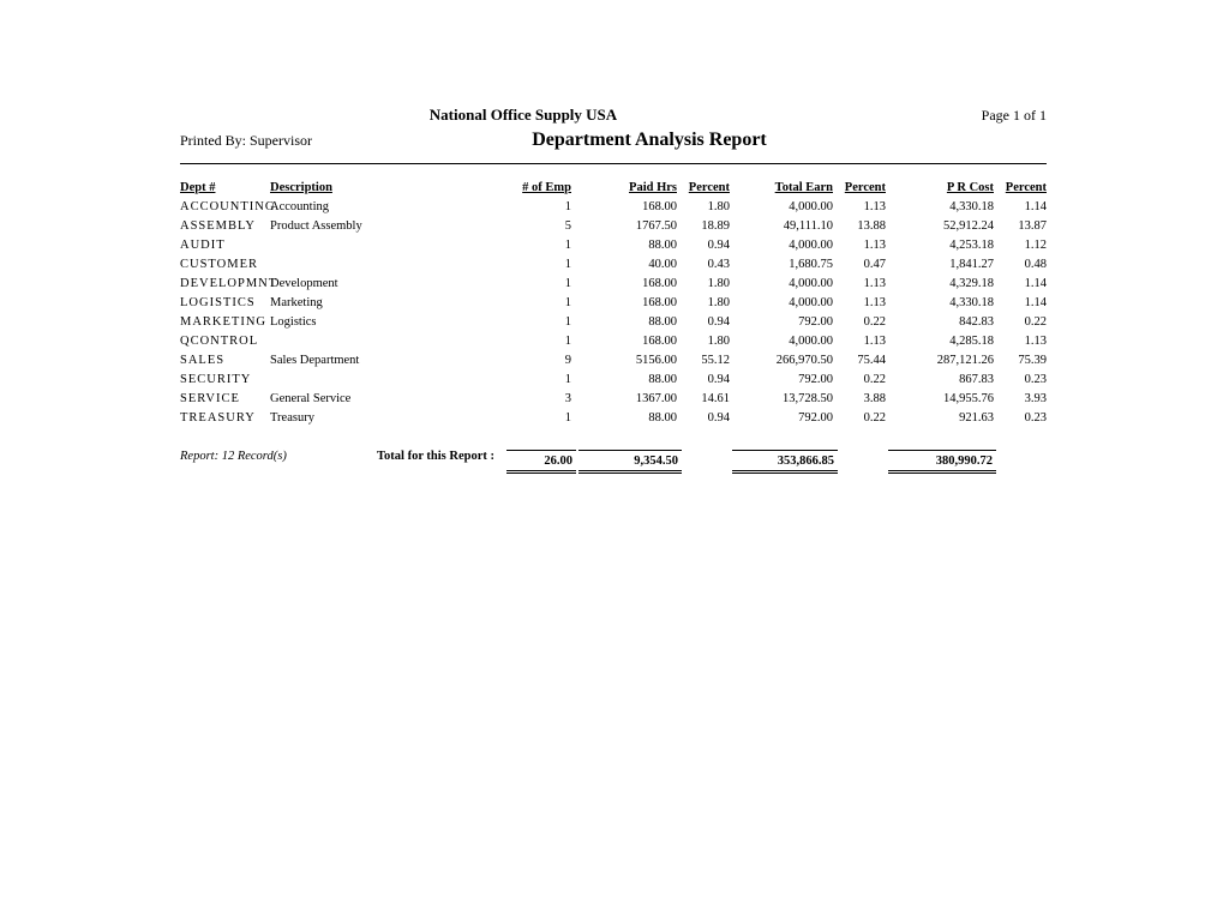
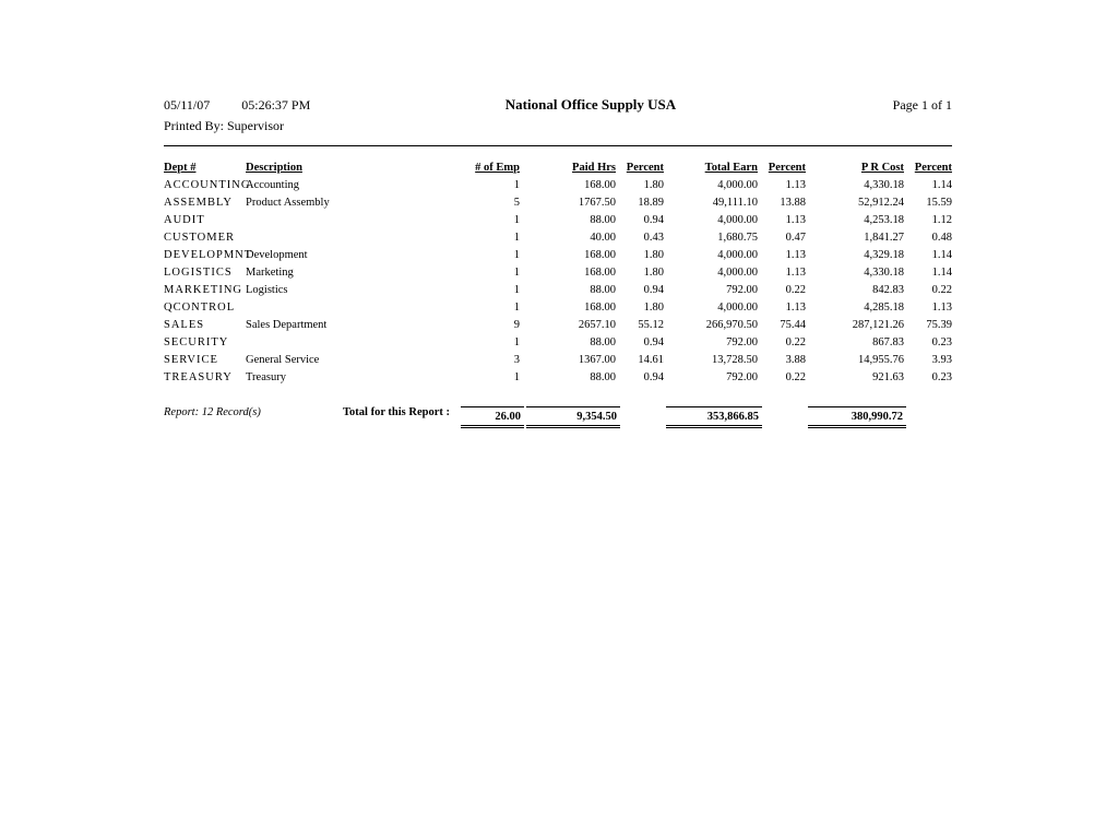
+ 05/11/07 05:26:37 PM
  National Office Supply USA
  Page 1 of 1
  Printed By: Supervisor
- Department Analysis Report
  Dept #
  Description
  # of Emp
  Paid Hrs
  Percent
  Total Earn
  Percent
  P R Cost
  Percent
  ACCOUNTIN
  Accounting
  1
  168.00
  1.80
  4,000.00
  1.13
  4,330.18
  1.14
  ASSEMBLY
  Product Assembly
  5
  1767.50
  18.89
  49,111.10
  13.88
  52,912.24
- 13.87
+ 15.59
  AUDIT
  1
  88.00
  0.94
  4,000.00
  1.13
  4,253.18
  1.12
  CUSTOMER
  1
  40.00
  0.43
  1,680.75
  0.47
  1,841.27
  0.48
  DEVELOPMN
  Development
  1
  168.00
  1.80
  4,000.00
  1.13
  4,329.18
  1.14
  LOGISTICS
  Marketing
  1
  168.00
  1.80
  4,000.00
  1.13
  4,330.18
  1.14
  MARKETING
  Logistics
  1
  88.00
  0.94
  792.00
  0.22
  842.83
  0.22
  QCONTROL
  1
  168.00
  1.80
  4,000.00
  1.13
  4,285.18
  1.13
  SALES
  Sales Department
  9
- 5156.00
+ 2657.10
  55.12
  266,970.50
  75.44
  287,121.26
  75.39
  SECURITY
  1
  88.00
  0.94
  792.00
  0.22
  867.83
  0.23
  SERVICE
  General Service
  3
  1367.00
  14.61
  13,728.50
  3.88
  14,955.76
  3.93
  TREASURY
  Treasury
  1
  88.00
  0.94
  792.00
  0.22
  921.63
  0.23
  Report: 12 Record(s)
  Total for this Report :
  26.00
  9,354.50
  353,866.85
  380,990.72
